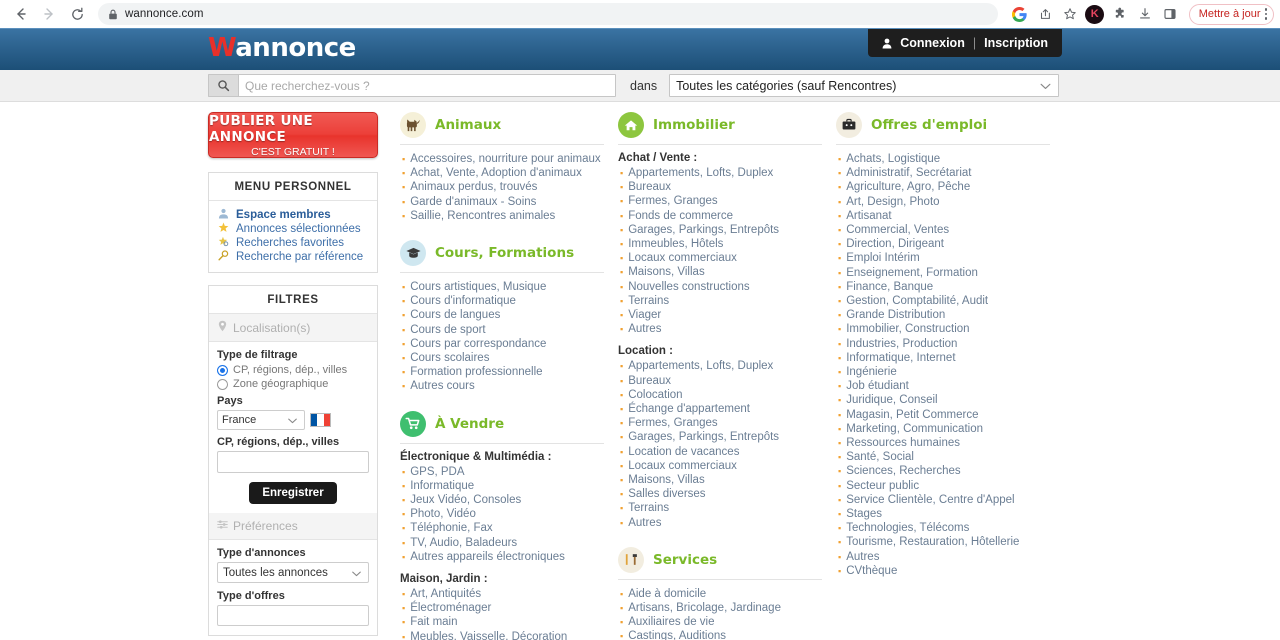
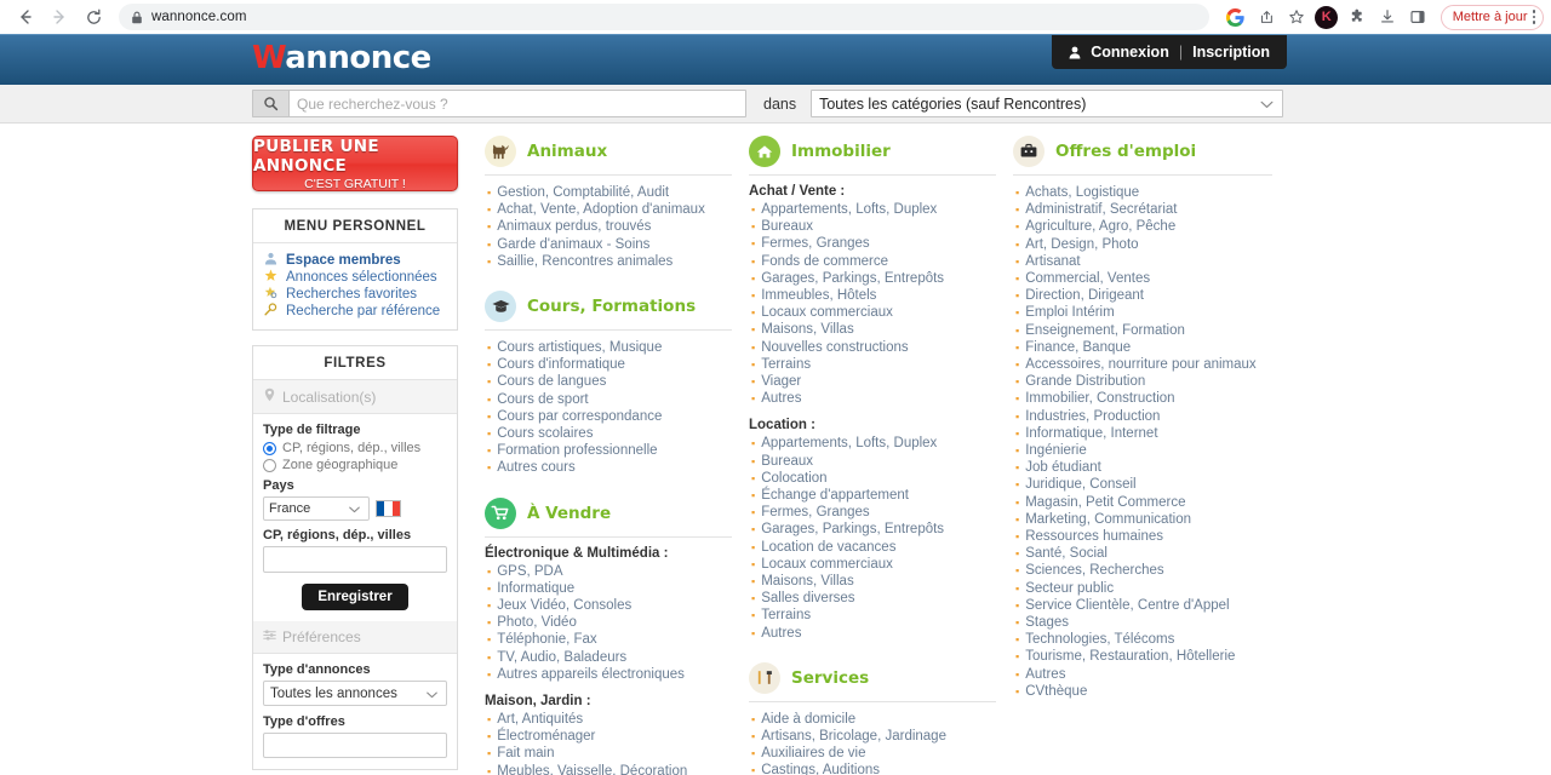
  wannonce.com
  K
  Mettre à jour
  Wannonce
  Connexion
  |
  Inscription
  Que recherchez-vous ?
  dans
  Toutes les catégories (sauf Rencontres)
  PUBLIER UNE ANNONCE
  C'EST GRATUIT !
  MENU PERSONNEL
  Espace membres
  Annonces sélectionnées
  Recherches favorites
  Recherche par référence
  FILTRES
  Localisation(s)
  Type de filtrage
  CP, régions, dép., villes
  Zone géographique
  Pays
  France
  CP, régions, dép., villes
  Enregistrer
  Préférences
  Type d'annonces
  Toutes les annonces
  Type d'offres
  Animaux
  ▪
- Accessoires, nourriture pour animaux
+ Gestion, Comptabilité, Audit
  ▪
  Achat, Vente, Adoption d'animaux
  ▪
  Animaux perdus, trouvés
  ▪
  Garde d'animaux - Soins
  ▪
  Saillie, Rencontres animales
  Cours, Formations
  ▪
  Cours artistiques, Musique
  ▪
  Cours d'informatique
  ▪
  Cours de langues
  ▪
  Cours de sport
  ▪
  Cours par correspondance
  ▪
  Cours scolaires
  ▪
  Formation professionnelle
  ▪
  Autres cours
  À Vendre
  Électronique & Multimédia :
  ▪
  GPS, PDA
  ▪
  Informatique
  ▪
  Jeux Vidéo, Consoles
  ▪
  Photo, Vidéo
  ▪
  Téléphonie, Fax
  ▪
  TV, Audio, Baladeurs
  ▪
  Autres appareils électroniques
  Maison, Jardin :
  ▪
  Art, Antiquités
  ▪
  Électroménager
  ▪
  Fait main
  ▪
  Meubles, Vaisselle, Décoration
  Immobilier
  Achat / Vente :
  ▪
  Appartements, Lofts, Duplex
  ▪
  Bureaux
  ▪
  Fermes, Granges
  ▪
  Fonds de commerce
  ▪
  Garages, Parkings, Entrepôts
  ▪
  Immeubles, Hôtels
  ▪
  Locaux commerciaux
  ▪
  Maisons, Villas
  ▪
  Nouvelles constructions
  ▪
  Terrains
  ▪
  Viager
  ▪
  Autres
  Location :
  ▪
  Appartements, Lofts, Duplex
  ▪
  Bureaux
  ▪
  Colocation
  ▪
  Échange d'appartement
  ▪
  Fermes, Granges
  ▪
  Garages, Parkings, Entrepôts
  ▪
  Location de vacances
  ▪
  Locaux commerciaux
  ▪
  Maisons, Villas
  ▪
  Salles diverses
  ▪
  Terrains
  ▪
  Autres
  Services
  ▪
  Aide à domicile
  ▪
  Artisans, Bricolage, Jardinage
  ▪
  Auxiliaires de vie
  ▪
  Castings, Auditions
  Offres d'emploi
  ▪
  Achats, Logistique
  ▪
  Administratif, Secrétariat
  ▪
  Agriculture, Agro, Pêche
  ▪
  Art, Design, Photo
  ▪
  Artisanat
  ▪
  Commercial, Ventes
  ▪
  Direction, Dirigeant
  ▪
  Emploi Intérim
  ▪
  Enseignement, Formation
  ▪
  Finance, Banque
  ▪
- Gestion, Comptabilité, Audit
+ Accessoires, nourriture pour animaux
  ▪
  Grande Distribution
  ▪
  Immobilier, Construction
  ▪
  Industries, Production
  ▪
  Informatique, Internet
  ▪
  Ingénierie
  ▪
  Job étudiant
  ▪
  Juridique, Conseil
  ▪
  Magasin, Petit Commerce
  ▪
  Marketing, Communication
  ▪
  Ressources humaines
  ▪
  Santé, Social
  ▪
  Sciences, Recherches
  ▪
  Secteur public
  ▪
  Service Clientèle, Centre d'Appel
  ▪
  Stages
  ▪
  Technologies, Télécoms
  ▪
  Tourisme, Restauration, Hôtellerie
  ▪
  Autres
  ▪
  CVthèque
